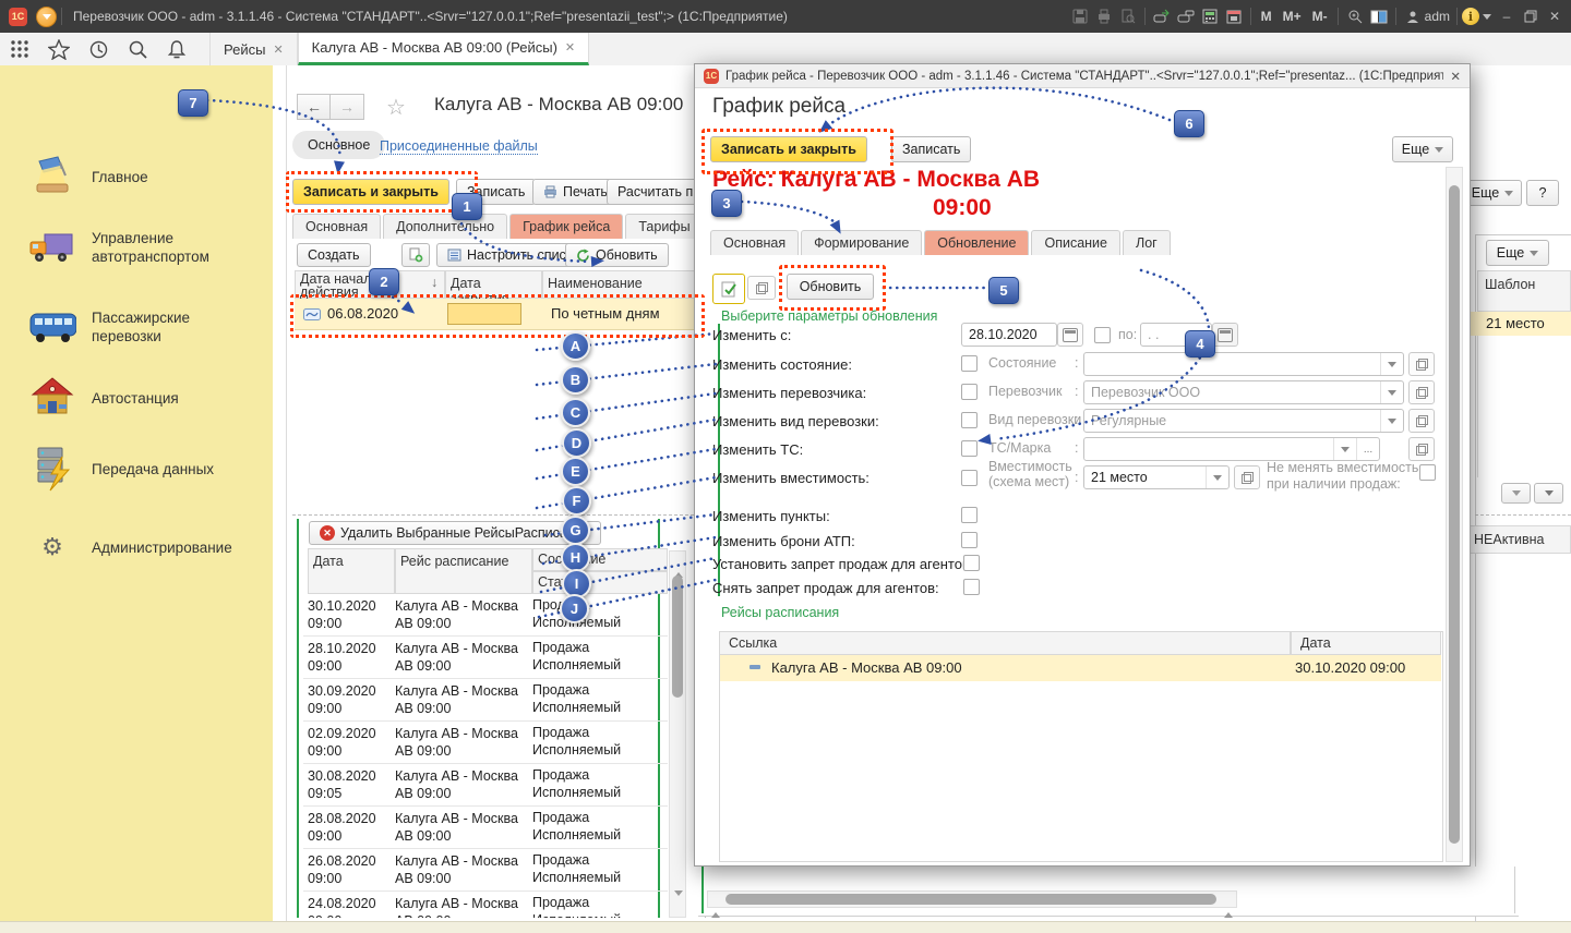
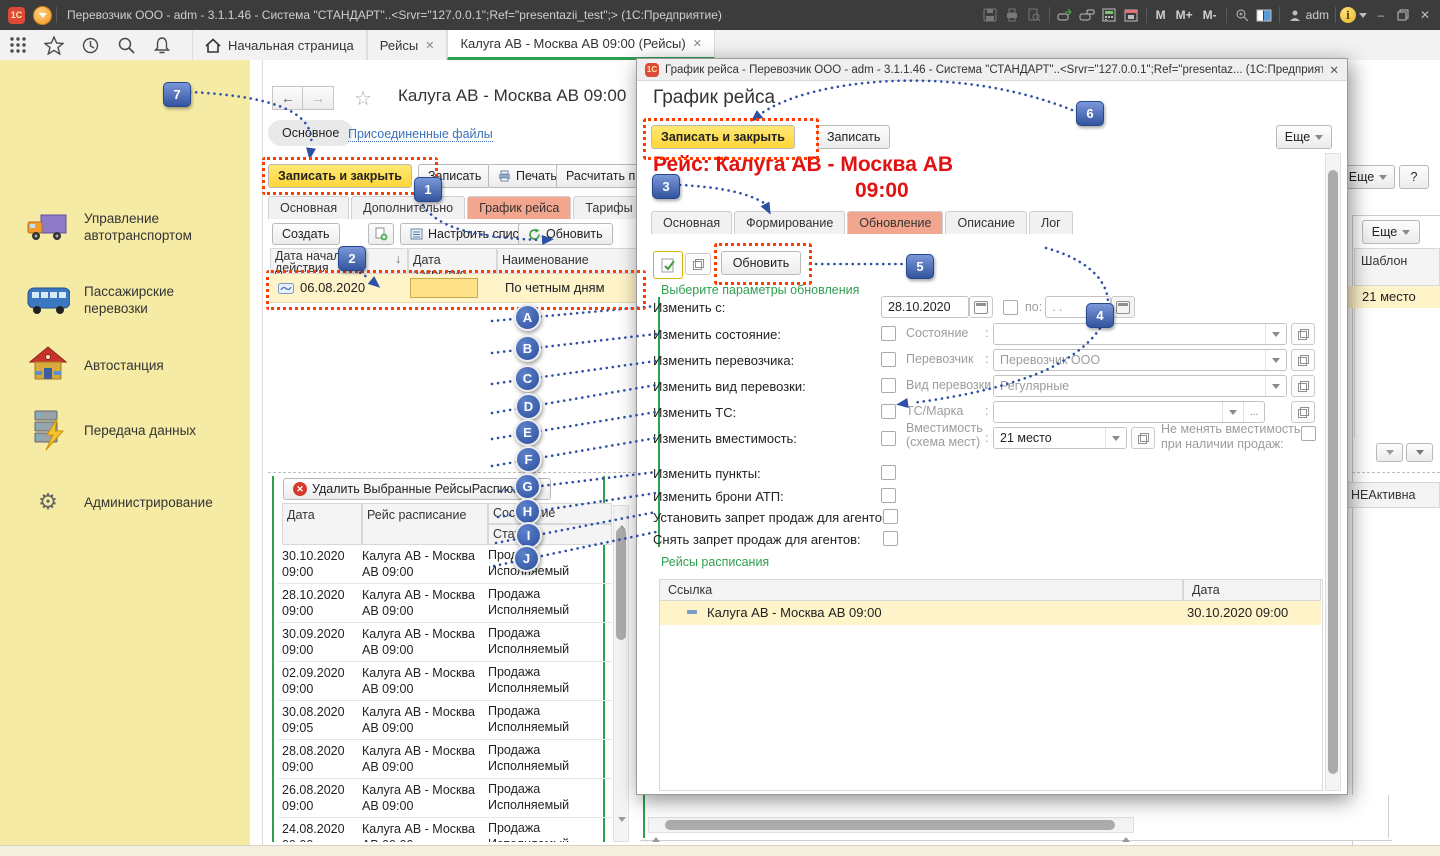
  1С
  Перевозчик ООО - adm - 3.1.1.46 - Система "СТАНДАРТ"..<Srvr="127.0.0.1";Ref="presentazii_test";> (1С:Предприятие)
  M
  M+
  M-
  adm
  i
  –
  ✕
+ Начальная страница
  Рейсы
  ✕
  Калуга АВ - Москва АВ 09:00 (Рейсы)
  ✕
- Главное
  Управление автотранспортом
  Пассажирские перевозки
  Автостанция
  Передача данных
  ⚙
  Администрирование
  ←
  →
  ☆
  Калуга АВ - Москва АВ 09:00
  Основное
  Присоединенные файлы
  Записать и закрыть
  Записать
  Печать
  Расчитать п
  Основная
  Дополнительно
  График рейса
  Тарифы
  Создать
  Настроить спис
  Обновить
  Дата начал действия
  ↓
  Наименование
  06.08.2020
  По четным дням
  ✕
  Удалить Выбранные РейсыРаспис
  Дата
  Рейс расписание
  30.10.2020 09:00
  Калуга АВ - Москва АВ 09:00
  Исполяемый
  28.10.2020 09:00
  Калуга АВ - Москва АВ 09:00
  Продажа
  Исполняемый
  30.09.2020 09:00
  Калуга АВ - Москва АВ 09:00
  Продажа
  Исполняемый
  02.09.2020 09:00
  Калуга АВ - Москва АВ 09:00
  Продажа
  Исполняемый
  30.08.2020 09:05
  Калуга АВ - Москва АВ 09:00
  Продажа
  Исполняемый
  28.08.2020 09:00
  Калуга АВ - Москва АВ 09:00
  Продажа
  Исполняемый
  26.08.2020 09:00
  Калуга АВ - Москва АВ 09:00
  Продажа
  Исполняемый
  Продажа
  Еще
  ?
  Еще
  Шаблон
  21 место
  НЕАктивна
  1С
  График рейса - Перевозчик ООО - adm - 3.1.1.46 - Система "СТАНДАРТ"..<Srvr="127.0.0.1";Ref="presentaz... (1С:Предприят
  ✕
  График рейса
  Записать и закрыть
  Записать
  Еще
  Рейс: Калуга АВ - Москва АВ
  09:00
  Основная
  Формирование
  Обновление
  Описание
  Лог
  Обновить
  Выберите параметры обновления
  Изменить с:
  28.10.2020
  по:
  . .
  Изменить состояние:
  Состояние
  :
  Изменить перевозчика:
  Перевозчик
  :
  Перевозчи ООО
  Изменить вид перевозки:
  Вид перевозки
  :
  Регулярные
  Изменить ТС:
  ТС/Марка
  :
  ...
  Изменить вместимость:
  Вместимость (схема мест)
  :
  21 место
  Не менять вместимость при наличии продаж:
  Изменить пункты:
  Изменить брони АТП:
  Установить запрет продаж для агенто
  Снять запрет продаж для агентов:
  Рейсы расписания
  Ссылка
  Дата
  Калуга АВ - Москва АВ 09:00
  30.10.2020 09:00
  1
  2
  3
  4
  5
  6
  7
  A
  B
  C
  D
  E
  F
  G
  H
  I
  J
